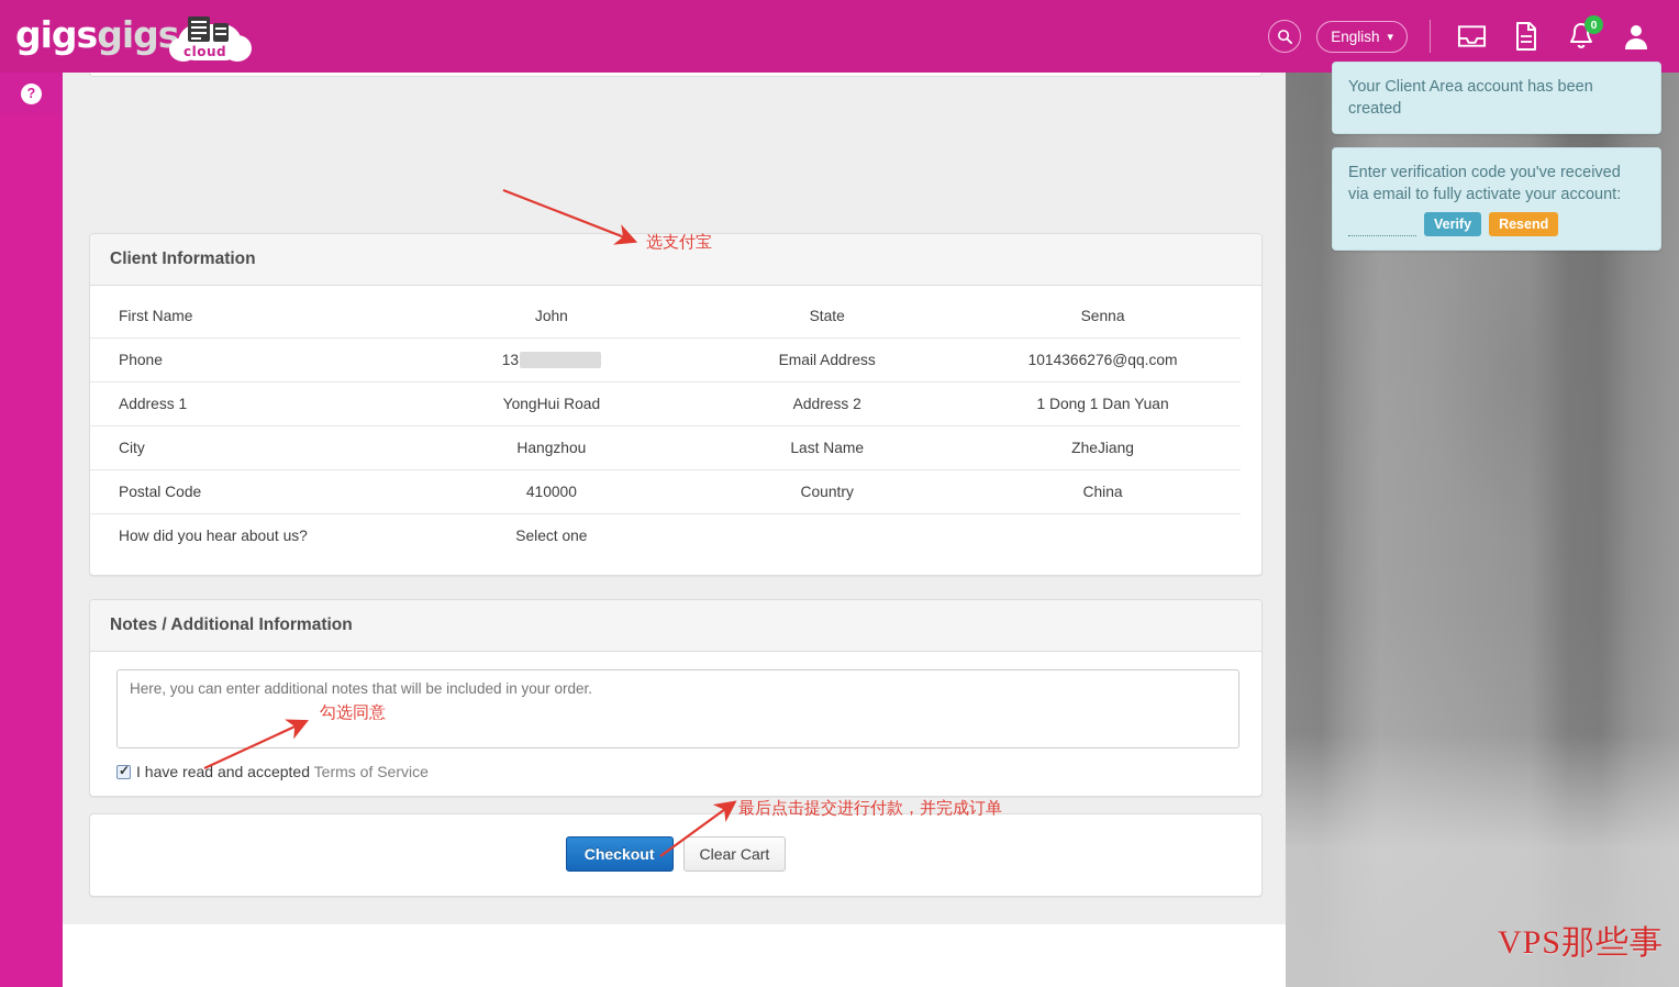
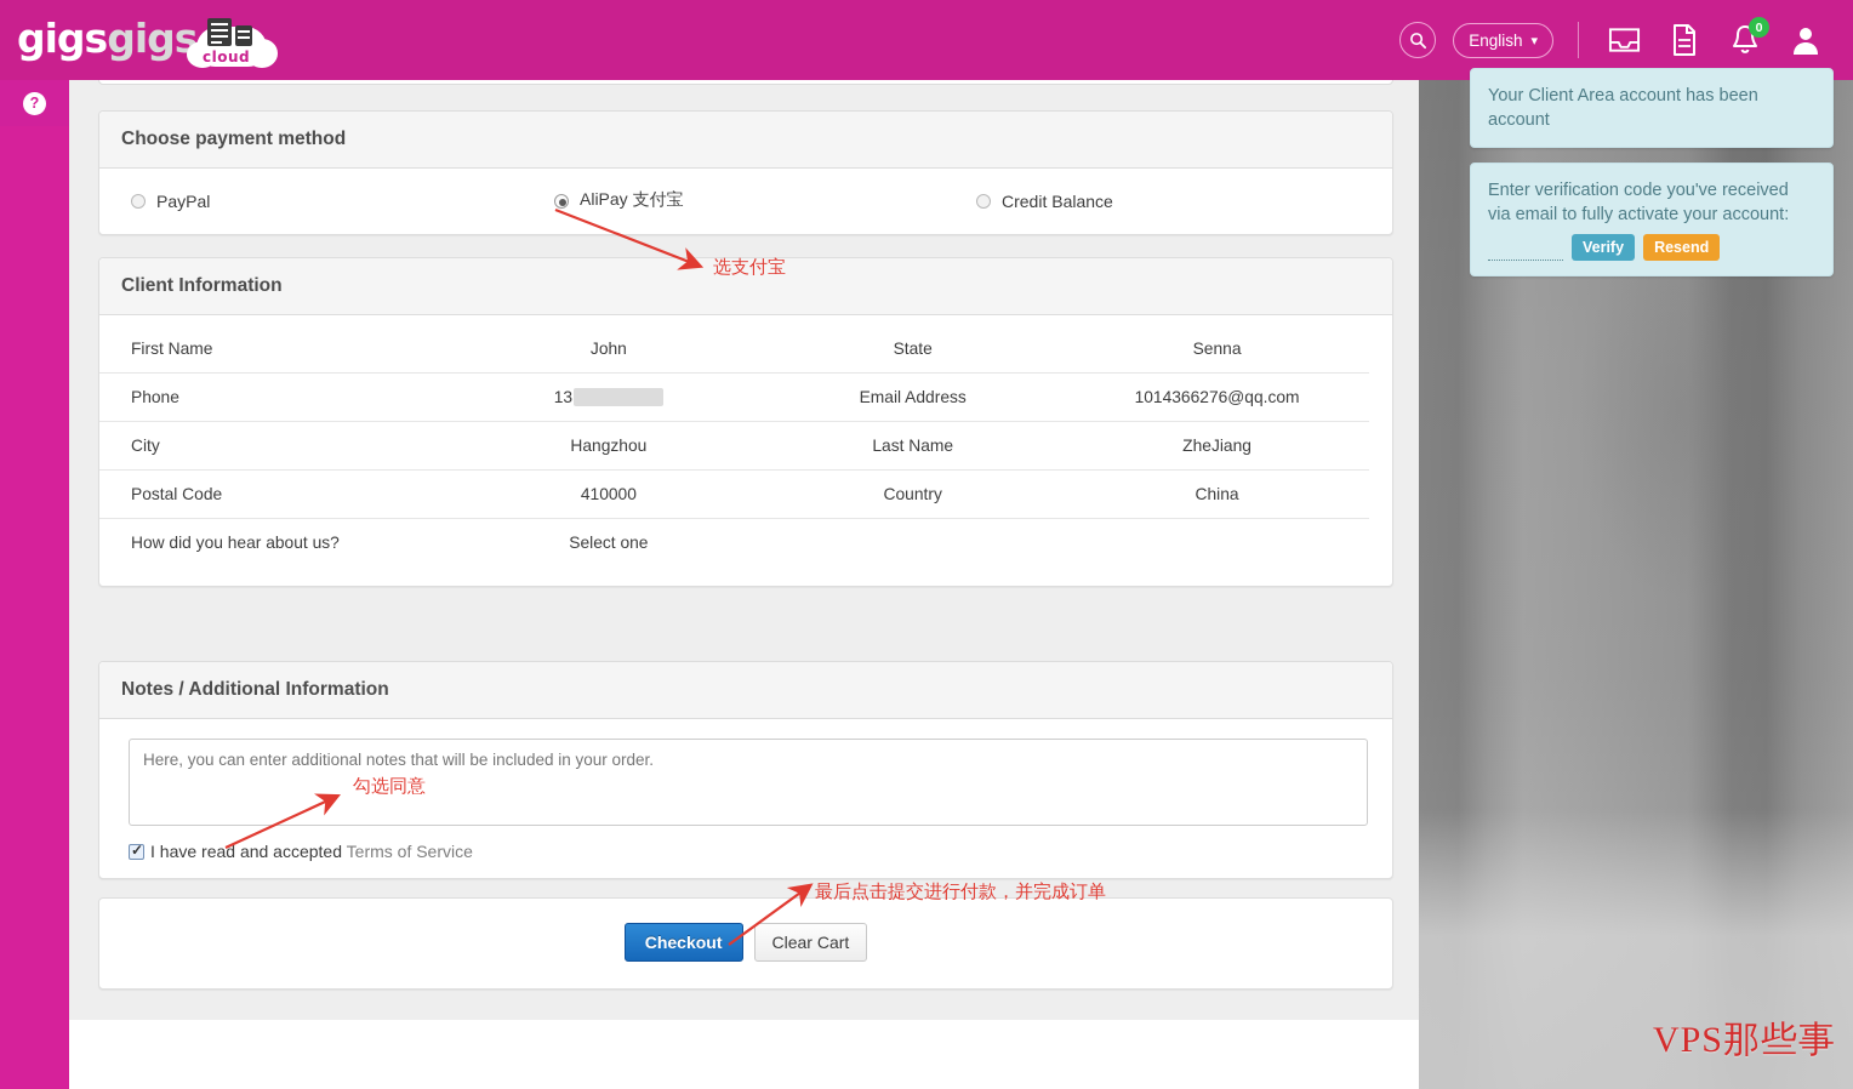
  VPS那些事
  gigsgigs
  cloud
  English
  ▾
  0
  ?
+ Choose payment method
+ PayPal
+ AliPay 支付宝
+ Credit Balance
  Client Information
  First Name	John	State	Senna
  Phone	13	Email Address	1014366276@qq.com
- Address 1	YongHui Road	Address 2	1 Dong 1 Dan Yuan
  City	Hangzhou	Last Name	ZheJiang
  Postal Code	410000	Country	China
  How did you hear about us?	Select one
  Notes / Additional Information
  Here, you can enter additional notes that will be included in your order.
  I have read and accepted Terms of Service
  Checkout
  Clear Cart
- Your Client Area account has been created
+ Your Client Area account has been account
  Enter verification code you've received via email to fully activate your account:
  Verify
  Resend
  选支付宝
  勾选同意
  最后点击提交进行付款，并完成订单
